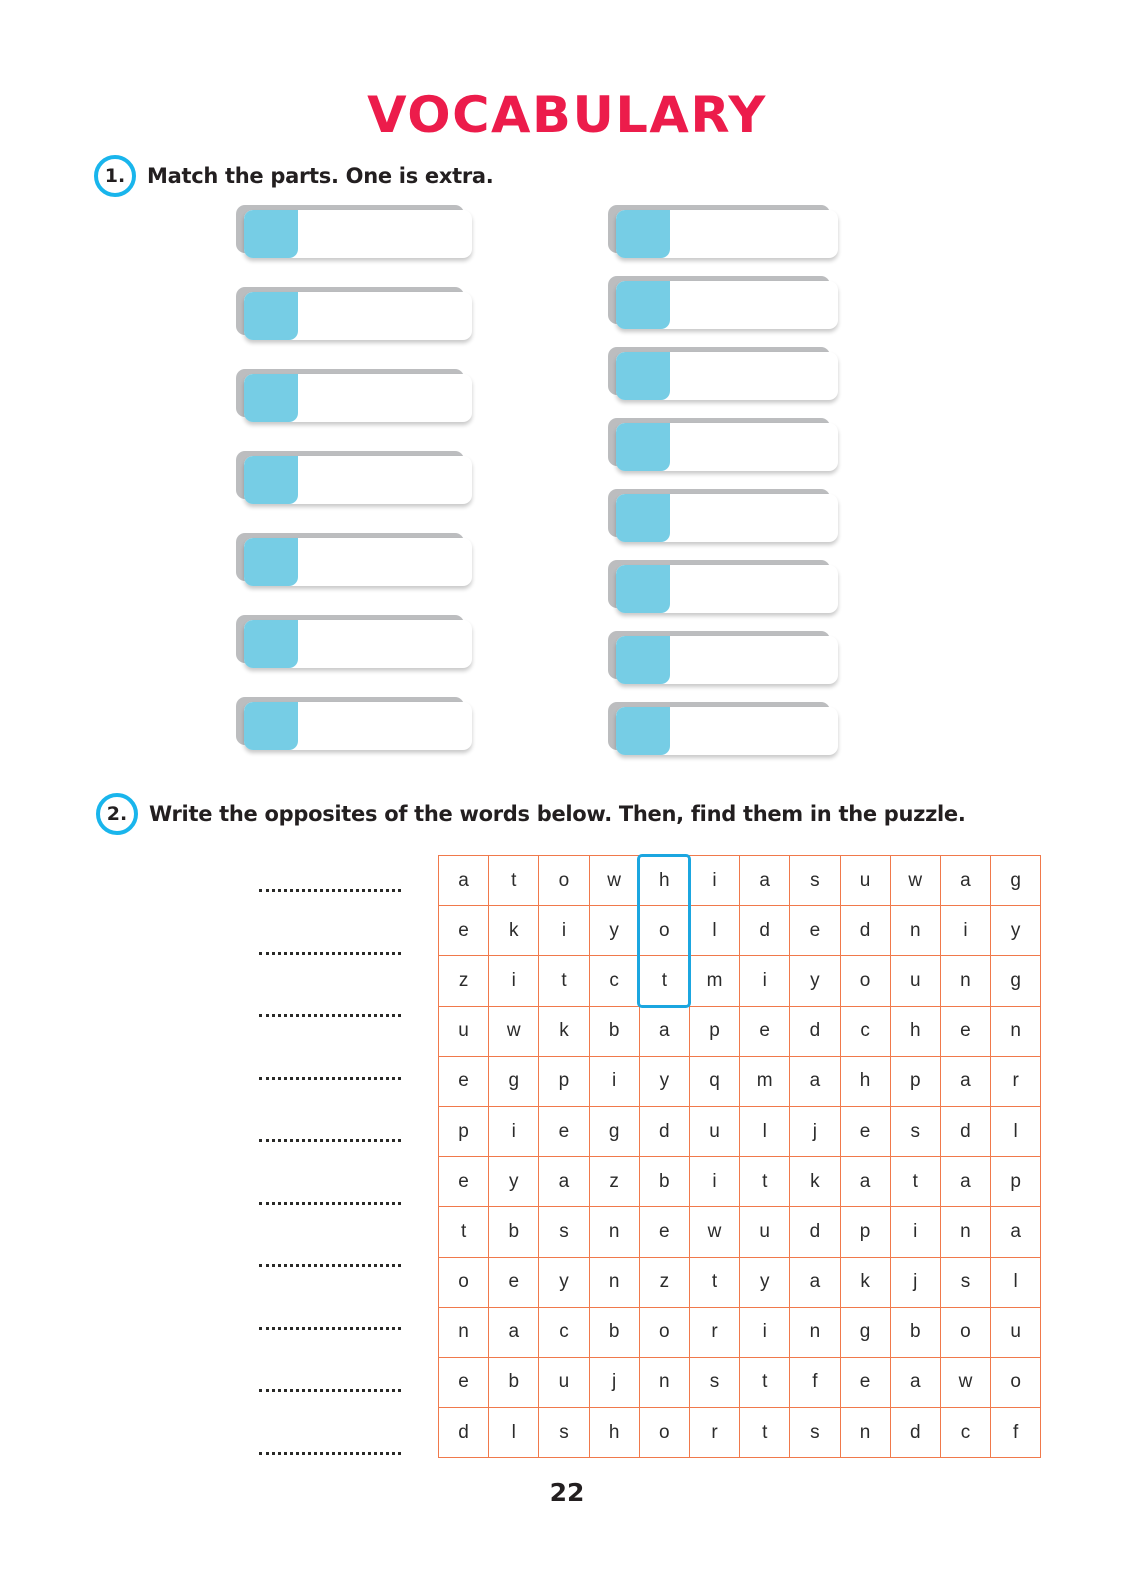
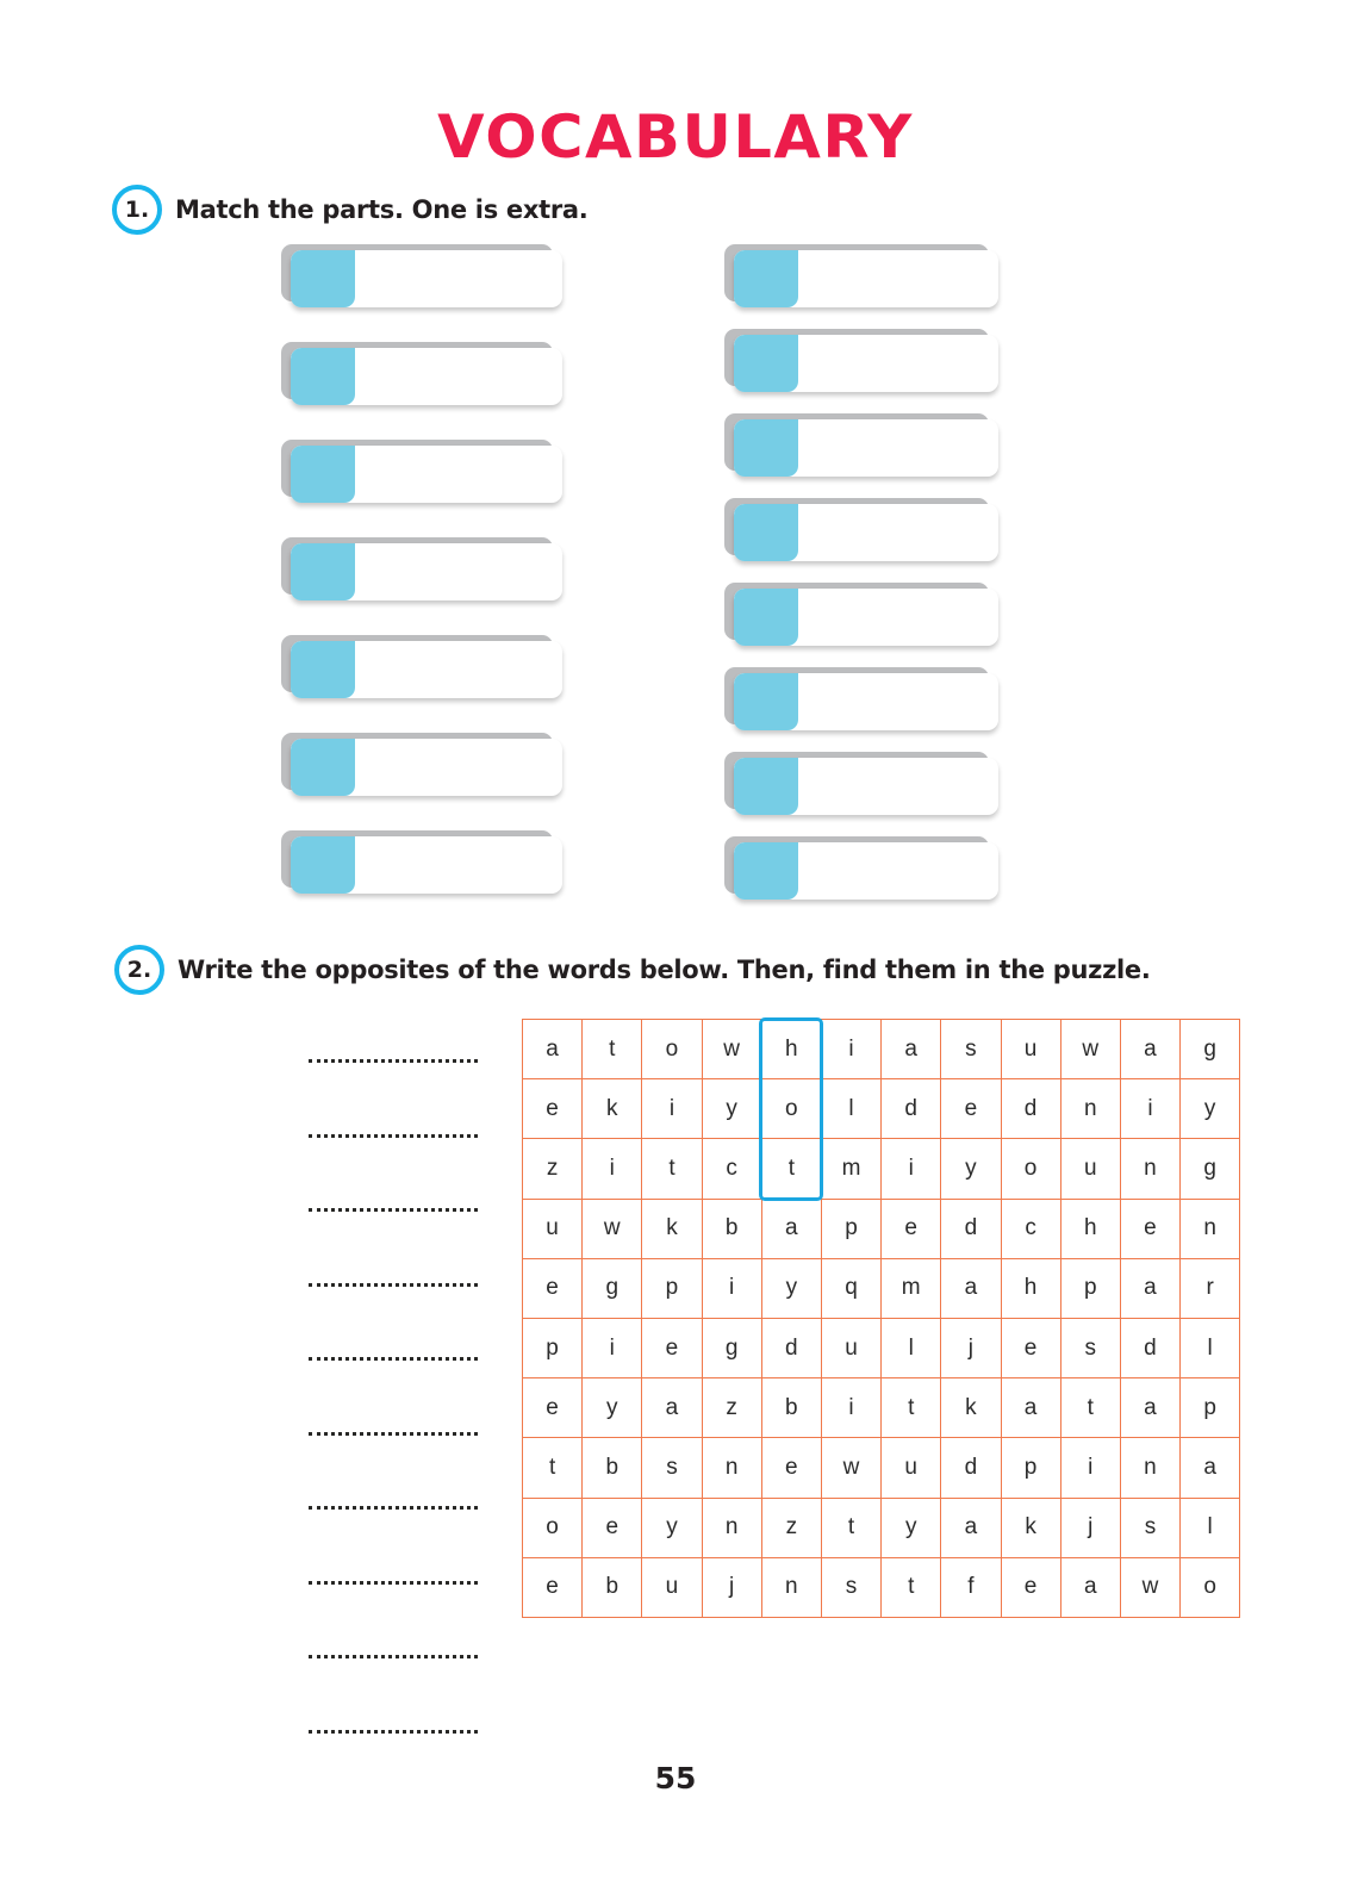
  VOCABULARY
  1.
  Match the parts. One is extra.
  2.
  Write the opposites of the words below. Then, find them in the puzzle.
  a	t	o	w	h	i	a	s	u	w	a	g
  e	k	i	y	o	l	d	e	d	n	i	y
  z	i	t	c	t	m	i	y	o	u	n	g
  u	w	k	b	a	p	e	d	c	h	e	n
  e	g	p	i	y	q	m	a	h	p	a	r
  p	i	e	g	d	u	l	j	e	s	d	l
  e	y	a	z	b	i	t	k	a	t	a	p
  t	b	s	n	e	w	u	d	p	i	n	a
  o	e	y	n	z	t	y	a	k	j	s	l
- n	a	c	b	o	r	i	n	g	b	o	u
  e	b	u	j	n	s	t	f	e	a	w	o
- d	l	s	h	o	r	t	s	n	d	c	f
- 22
+ 55
